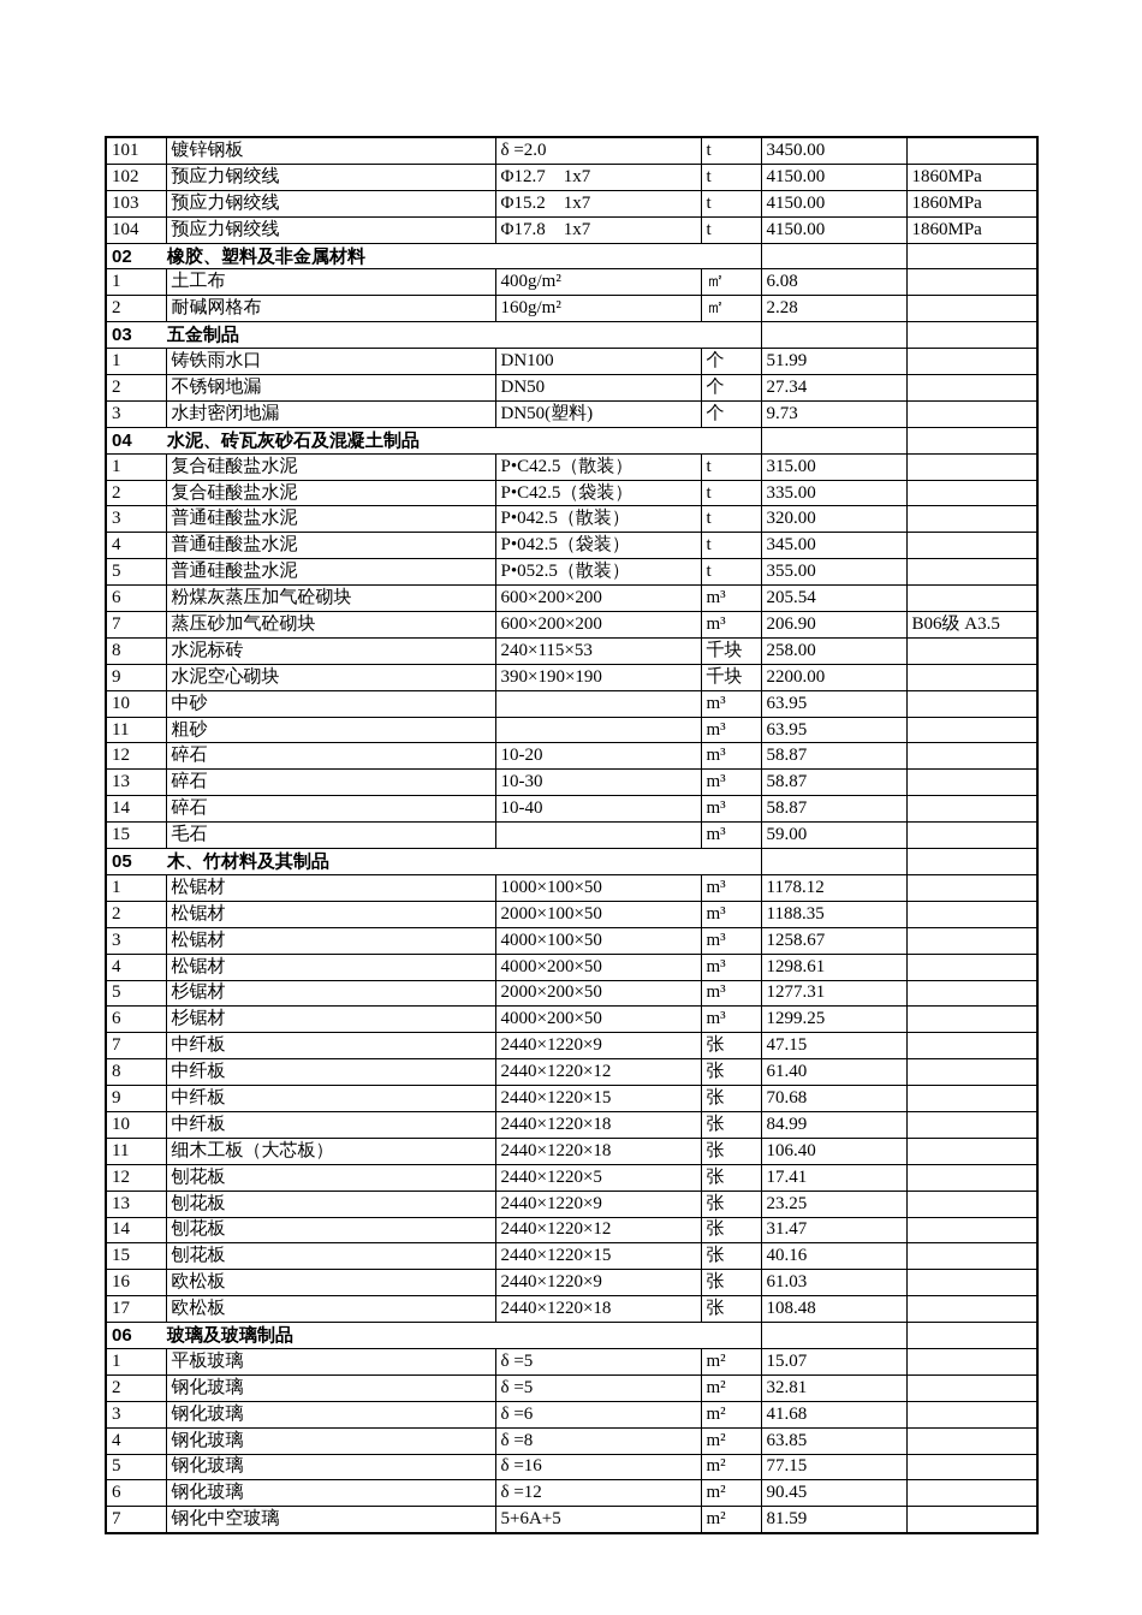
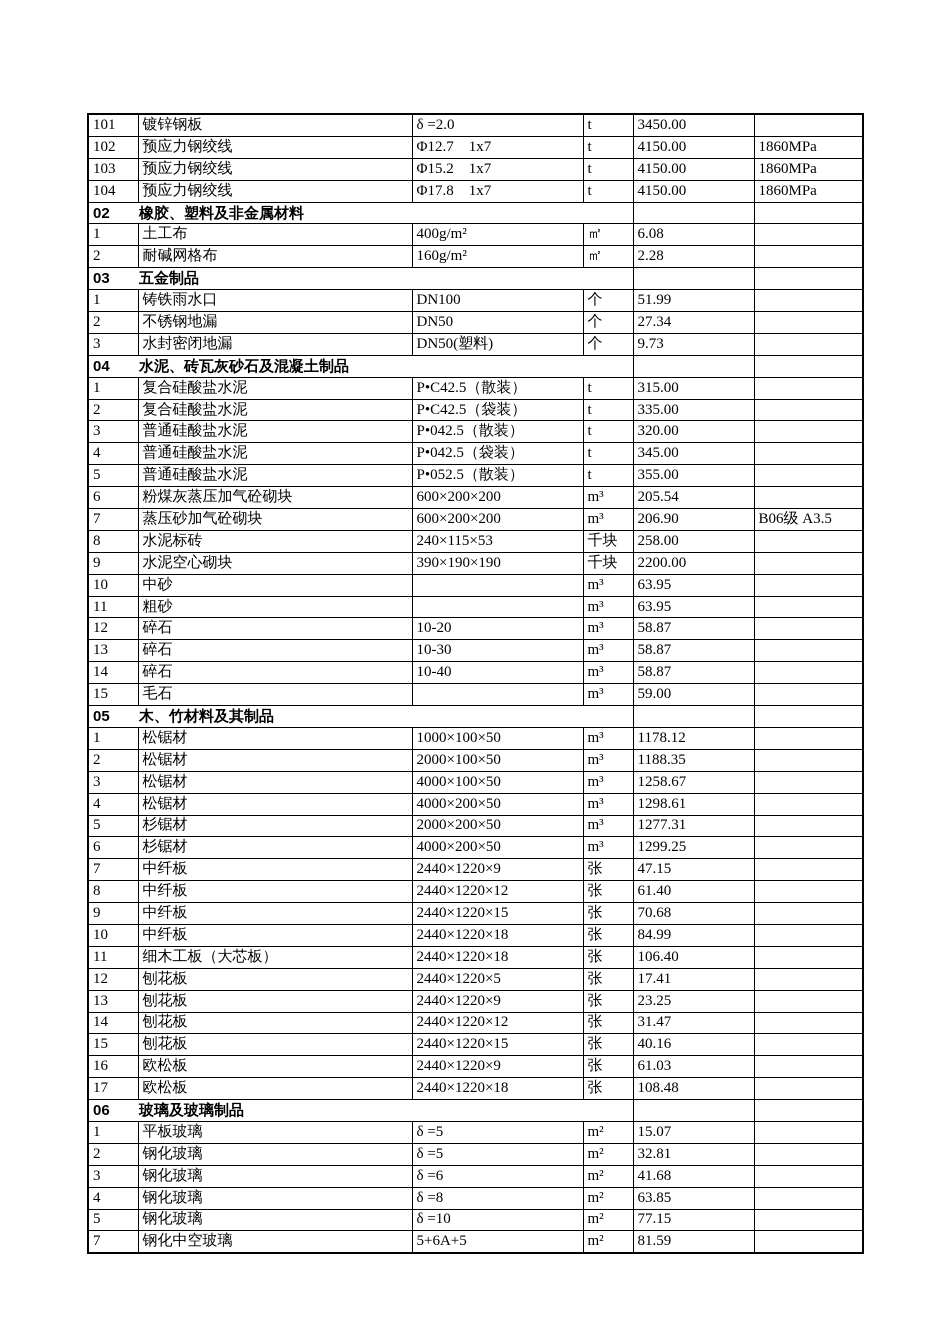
  101	镀锌钢板	δ =2.0	t	3450.00
  102	预应力钢绞线	Φ12.7 1x7	t	4150.00	1860MPa
  103	预应力钢绞线	Φ15.2 1x7	t	4150.00	1860MPa
  104	预应力钢绞线	Φ17.8 1x7	t	4150.00	1860MPa
  02 橡胶、塑料及非金属材料
  1	土工布	400g/m²	㎡	6.08
  2	耐碱网格布	160g/m²	㎡	2.28
  03 五金制品
  1	铸铁雨水口	DN100	个	51.99
  2	不锈钢地漏	DN50	个	27.34
  3	水封密闭地漏	DN50(塑料)	个	9.73
  04 水泥、砖瓦灰砂石及混凝土制品
  1	复合硅酸盐水泥	P•C42.5（散装）	t	315.00
  2	复合硅酸盐水泥	P•C42.5（袋装）	t	335.00
  3	普通硅酸盐水泥	P•042.5（散装）	t	320.00
  4	普通硅酸盐水泥	P•042.5（袋装）	t	345.00
  5	普通硅酸盐水泥	P•052.5（散装）	t	355.00
  6	粉煤灰蒸压加气砼砌块	600×200×200	m³	205.54
  7	蒸压砂加气砼砌块	600×200×200	m³	206.90	B06级 A3.5
  8	水泥标砖	240×115×53	千块	258.00
  9	水泥空心砌块	390×190×190	千块	2200.00
  10	中砂		m³	63.95
  11	粗砂		m³	63.95
  12	碎石	10-20	m³	58.87
  13	碎石	10-30	m³	58.87
  14	碎石	10-40	m³	58.87
  15	毛石		m³	59.00
  05 木、竹材料及其制品
  1	松锯材	1000×100×50	m³	1178.12
  2	松锯材	2000×100×50	m³	1188.35
  3	松锯材	4000×100×50	m³	1258.67
  4	松锯材	4000×200×50	m³	1298.61
  5	杉锯材	2000×200×50	m³	1277.31
  6	杉锯材	4000×200×50	m³	1299.25
  7	中纤板	2440×1220×9	张	47.15
  8	中纤板	2440×1220×12	张	61.40
  9	中纤板	2440×1220×15	张	70.68
  10	中纤板	2440×1220×18	张	84.99
  11	细木工板（大芯板）	2440×1220×18	张	106.40
  12	刨花板	2440×1220×5	张	17.41
  13	刨花板	2440×1220×9	张	23.25
  14	刨花板	2440×1220×12	张	31.47
  15	刨花板	2440×1220×15	张	40.16
  16	欧松板	2440×1220×9	张	61.03
  17	欧松板	2440×1220×18	张	108.48
  06 玻璃及玻璃制品
  1	平板玻璃	δ =5	m²	15.07
  2	钢化玻璃	δ =5	m²	32.81
  3	钢化玻璃	δ =6	m²	41.68
  4	钢化玻璃	δ =8	m²	63.85
- 5	钢化玻璃	δ =16	m²	77.15
+ 5	钢化玻璃	δ =10	m²	77.15
- 6	钢化玻璃	δ =12	m²	90.45
  7	钢化中空玻璃	5+6A+5	m²	81.59
